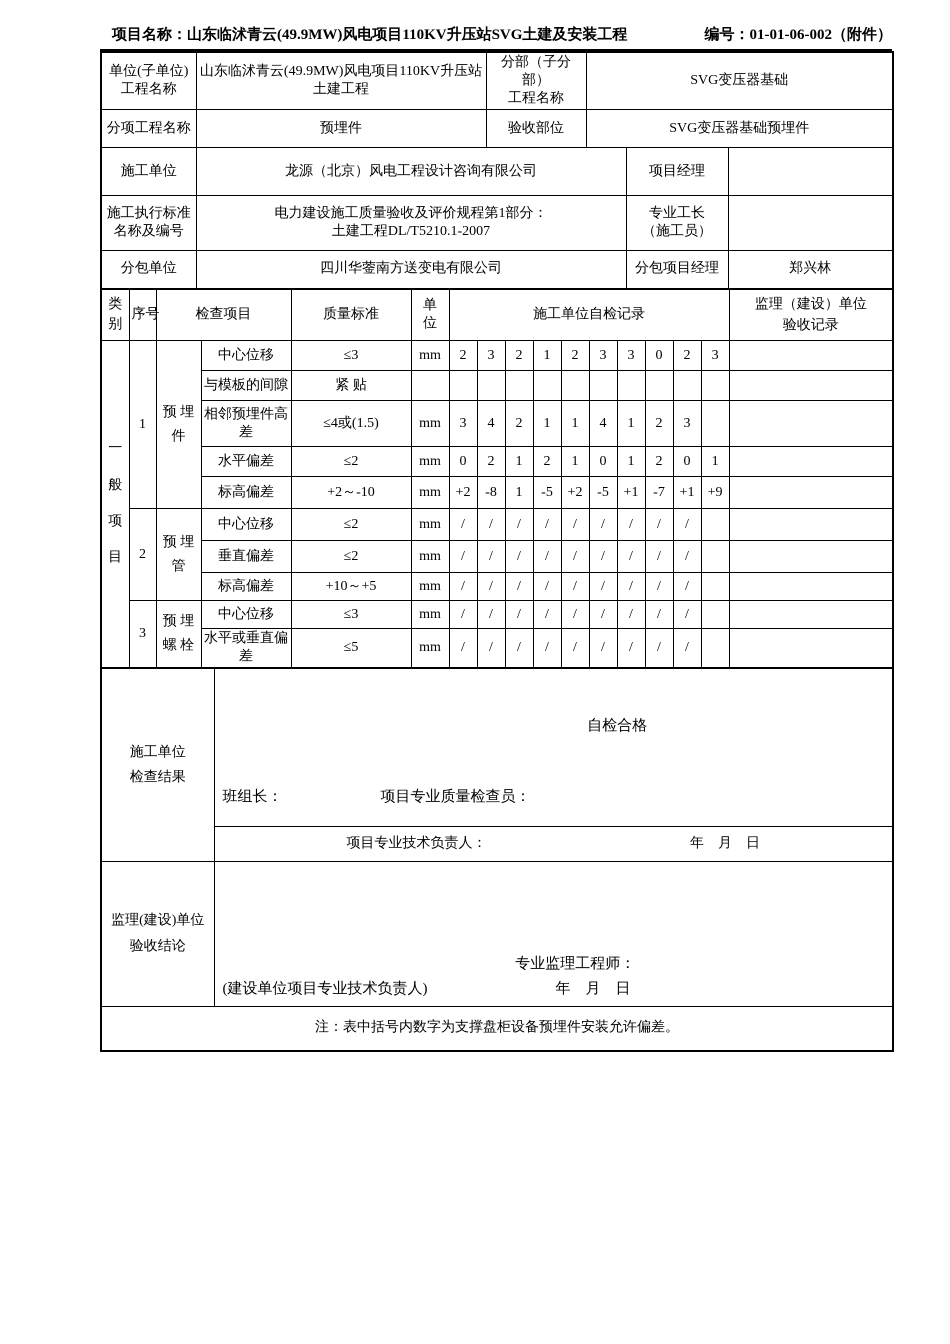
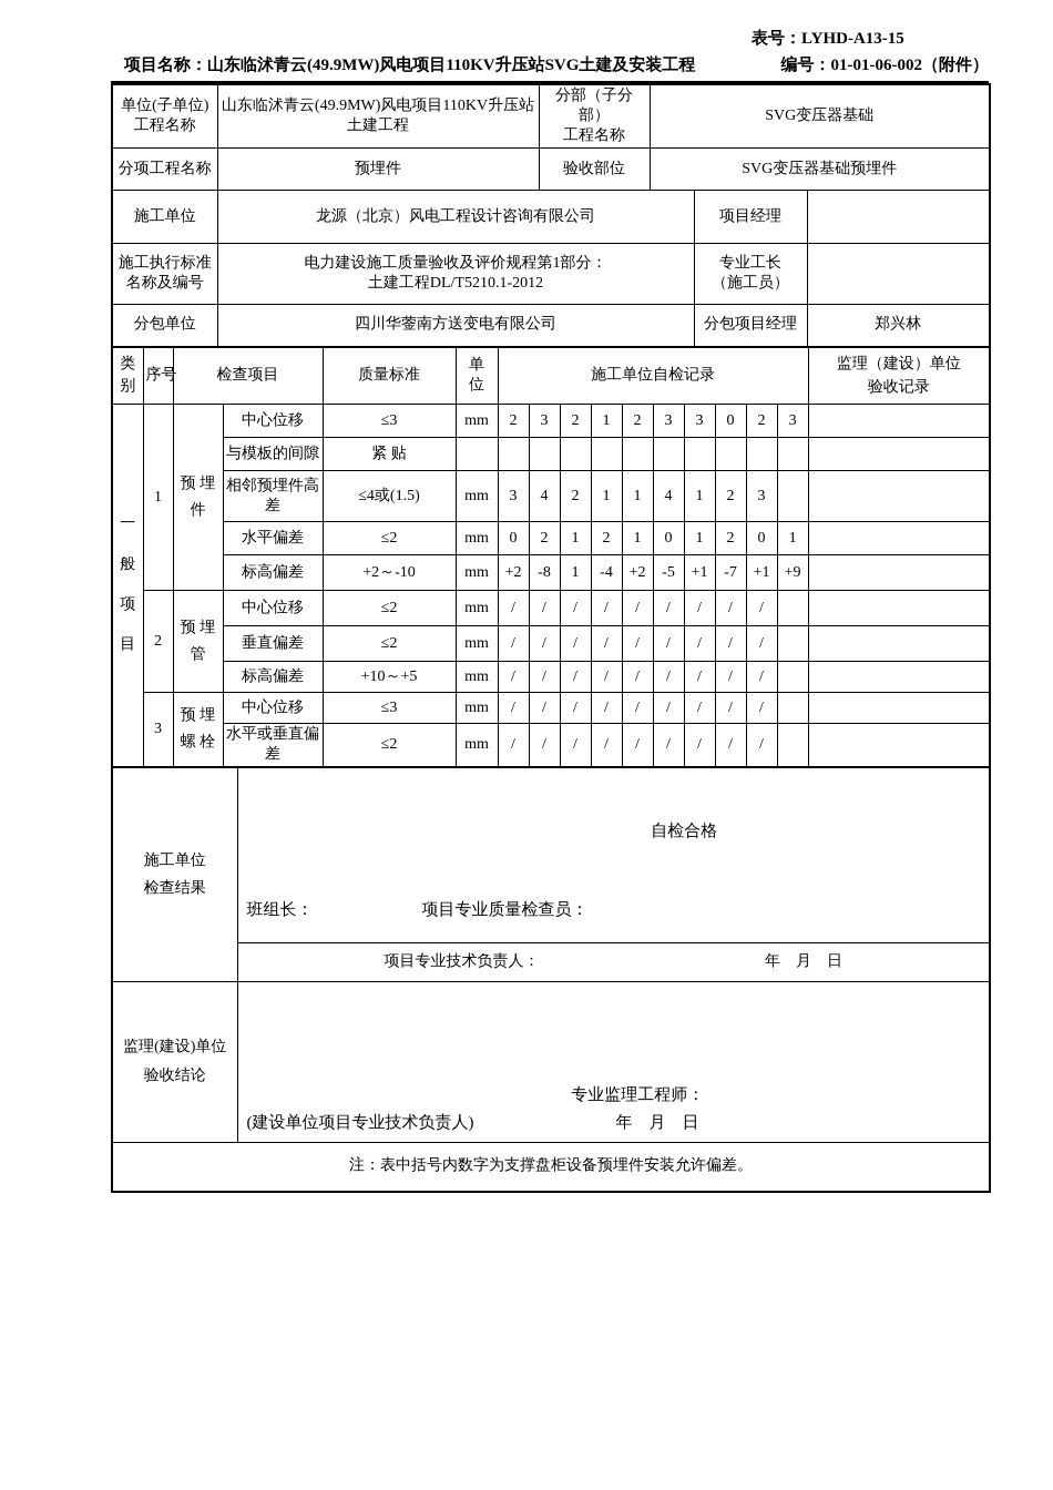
+ 表号：LYHD-A13-15
  项目名称：山东临沭青云(49.9MW)风电项目110KV升压站SVG土建及安装工程
  编号：01-01-06-002（附件）
  单位(子单位) 工程名称	山东临沭青云(49.9MW)风电项目110KV升压站 土建工程	分部（子分部） 工程名称	SVG变压器基础
  分项工程名称	预埋件	验收部位	SVG变压器基础预埋件
  施工单位	龙源（北京）风电工程设计咨询有限公司	项目经理
- 施工执行标准 名称及编号	电力建设施工质量验收及评价规程第1部分： 土建工程DL/T5210.1-2007	专业工长 （施工员）
+ 施工执行标准 名称及编号	电力建设施工质量验收及评价规程第1部分： 土建工程DL/T5210.1-2012	专业工长 （施工员）
  分包单位	四川华蓥南方送变电有限公司	分包项目经理	郑兴林
  类 别	序号	检查项目	质量标准	单 位	施工单位自检记录	监理（建设）单位 验收记录
  一 般 项 目	1	预 埋 件	中心位移	≤3	mm	2	3	2	1	2	3	3	0	2	3
  与模板的间隙	紧 贴
  相邻预埋件高差	≤4或(1.5)	mm	3	4	2	1	1	4	1	2	3
  水平偏差	≤2	mm	0	2	1	2	1	0	1	2	0	1
- 标高偏差	+2～-10	mm	+2	-8	1	-5	+2	-5	+1	-7	+1	+9
+ 标高偏差	+2～-10	mm	+2	-8	1	-4	+2	-5	+1	-7	+1	+9
  2	预 埋 管	中心位移	≤2	mm	/	/	/	/	/	/	/	/	/
  垂直偏差	≤2	mm	/	/	/	/	/	/	/	/	/
  标高偏差	+10～+5	mm	/	/	/	/	/	/	/	/	/
  3	预 埋 螺 栓	中心位移	≤3	mm	/	/	/	/	/	/	/	/	/
- 水平或垂直偏差	≤5	mm	/	/	/	/	/	/	/	/	/
+ 水平或垂直偏差	≤2	mm	/	/	/	/	/	/	/	/	/
  施工单位 检查结果	自检合格 班组长： 项目专业质量检查员：
  项目专业技术负责人： 年 月 日
  监理(建设)单位 验收结论	专业监理工程师： (建设单位项目专业技术负责人) 年 月 日
  注：表中括号内数字为支撑盘柜设备预埋件安装允许偏差。
